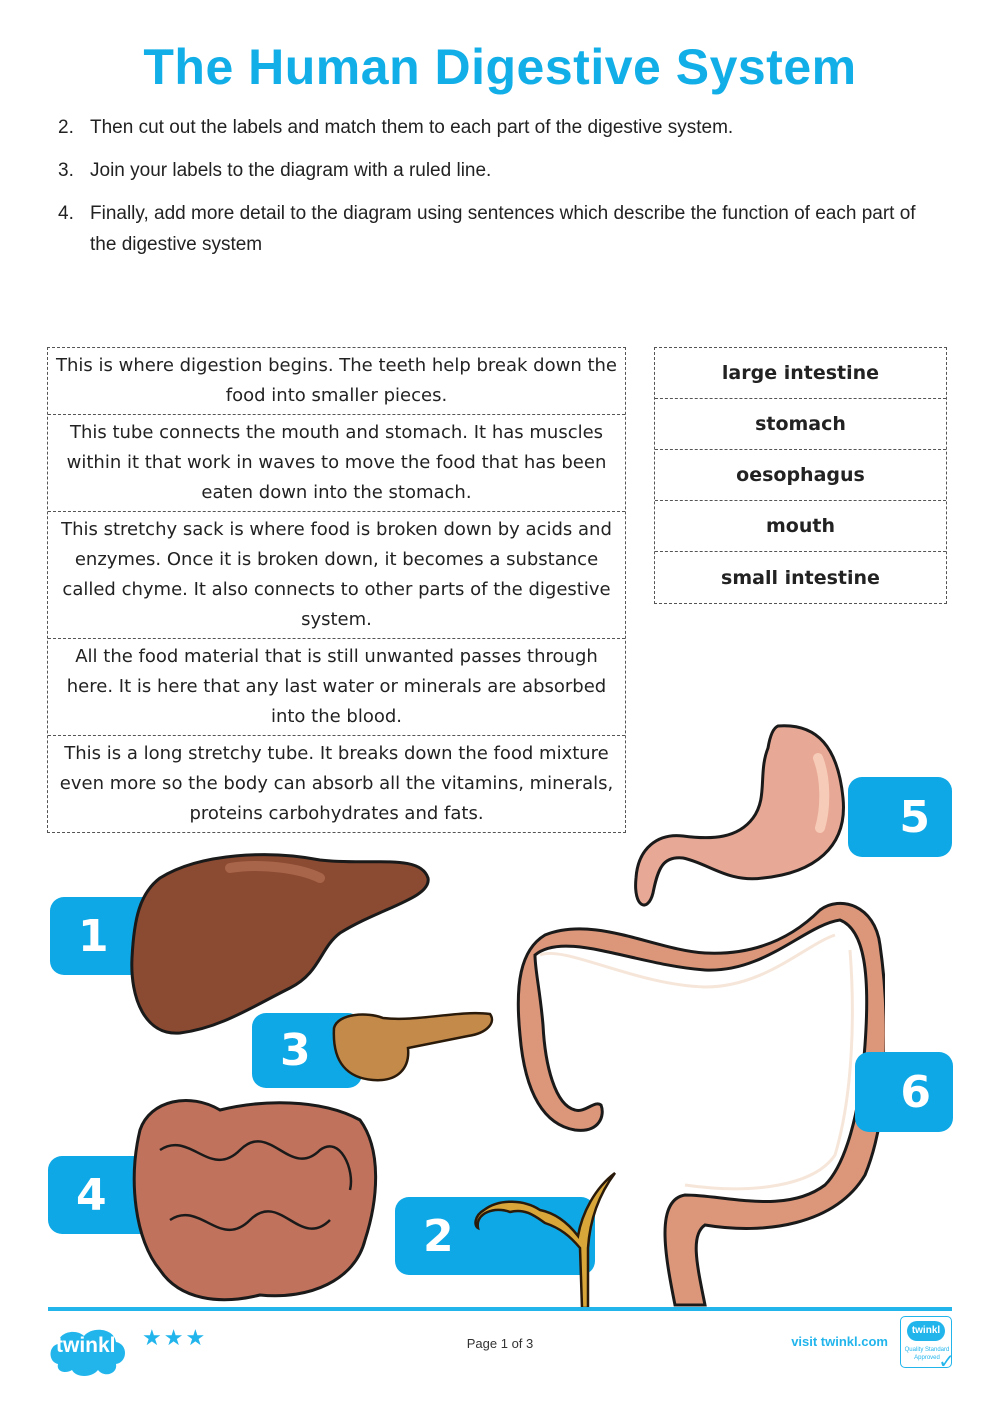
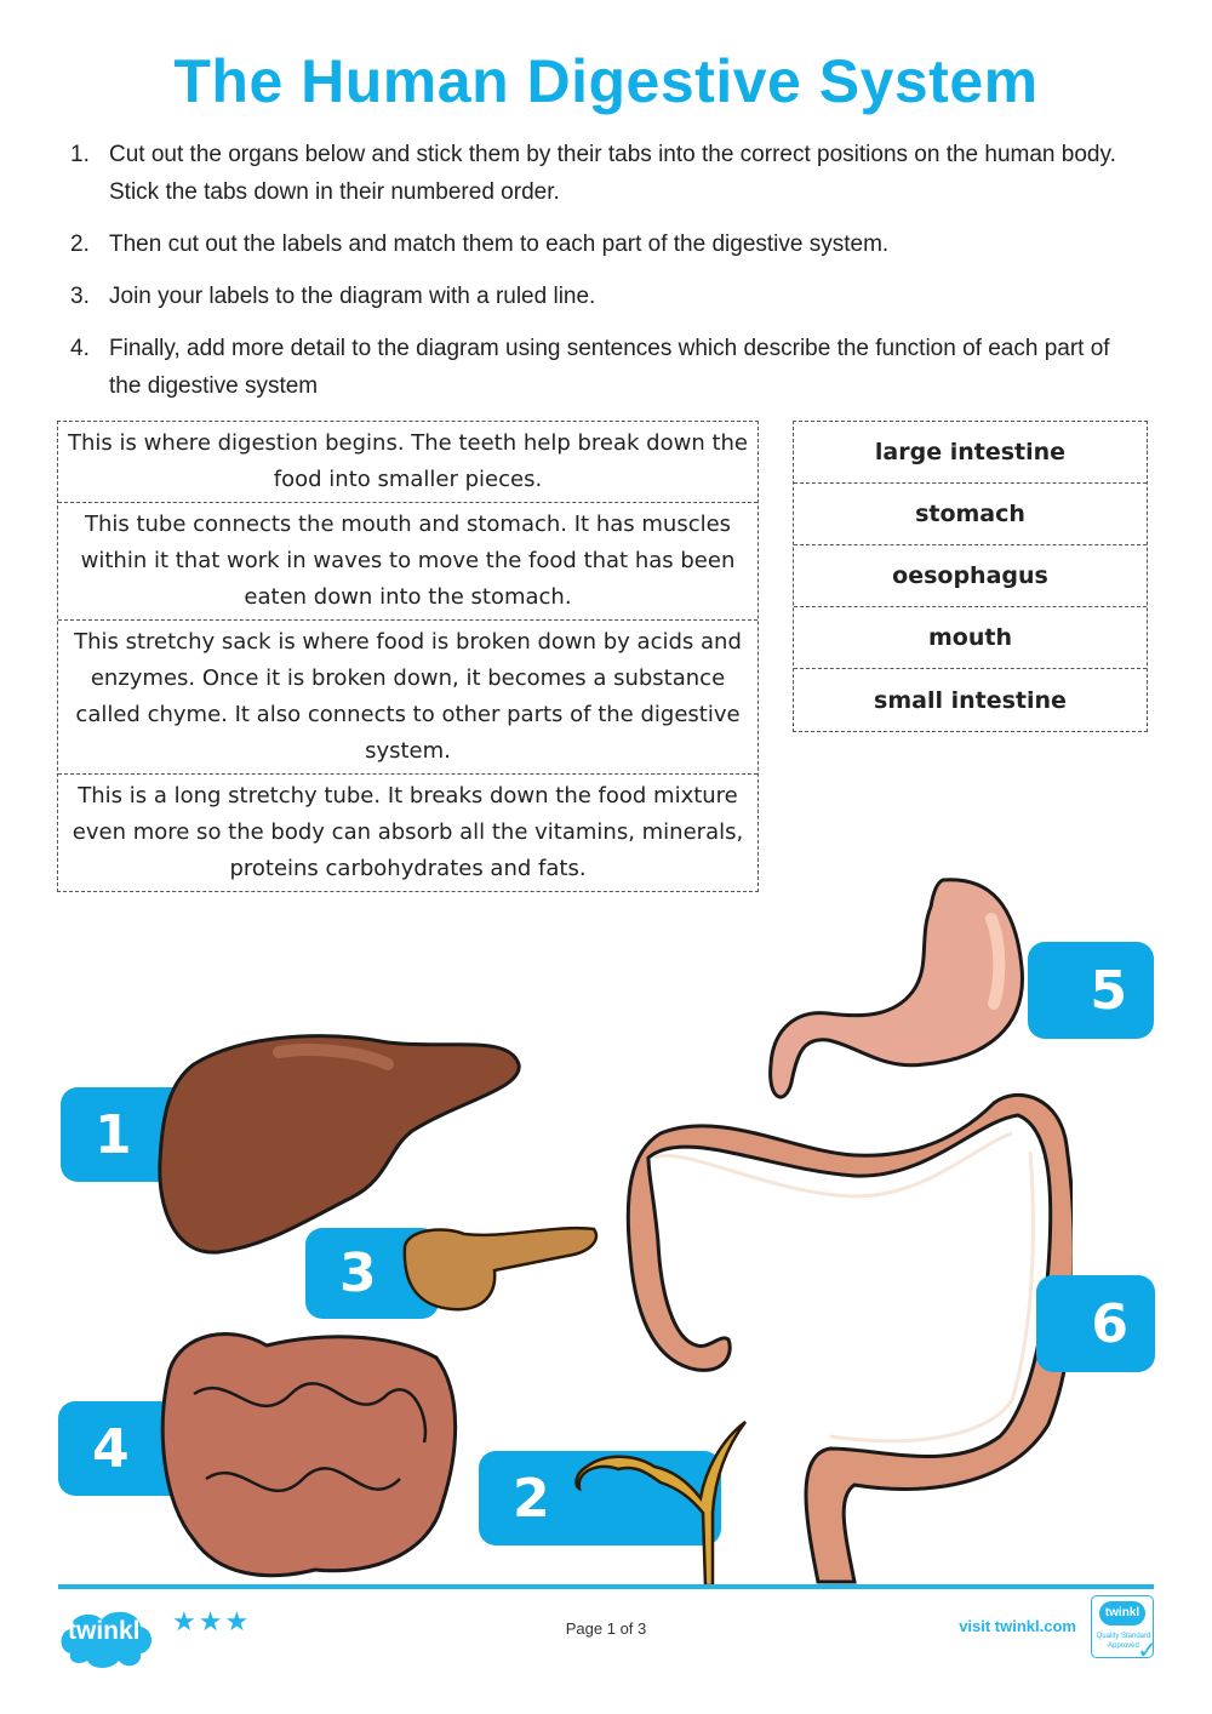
  The Human Digestive System
+ 1.
+ Cut out the organs below and stick them by their tabs into the correct positions on the human body. Stick the tabs down in their numbered order.
  2.
  Then cut out the labels and match them to each part of the digestive system.
  3.
  Join your labels to the diagram with a ruled line.
  4.
  Finally, add more detail to the diagram using sentences which describe the function of each part of the digestive system
  This is where digestion begins. The teeth help break down the food into smaller pieces.
  This tube connects the mouth and stomach. It has muscles within it that work in waves to move the food that has been eaten down into the stomach.
  This stretchy sack is where food is broken down by acids and enzymes. Once it is broken down, it becomes a substance called chyme. It also connects to other parts of the digestive system.
- All the food material that is still unwanted passes through here. It is here that any last water or minerals are absorbed into the blood.
  This is a long stretchy tube. It breaks down the food mixture even more so the body can absorb all the vitamins, minerals, proteins carbohydrates and fats.
  large intestine
  stomach
  oesophagus
  mouth
  small intestine
  1
  3
  4
  2
  5
  6
  twinkl
  ★★★
  Page 1 of 3
  visit twinkl.com
  twinkl
  ✓
